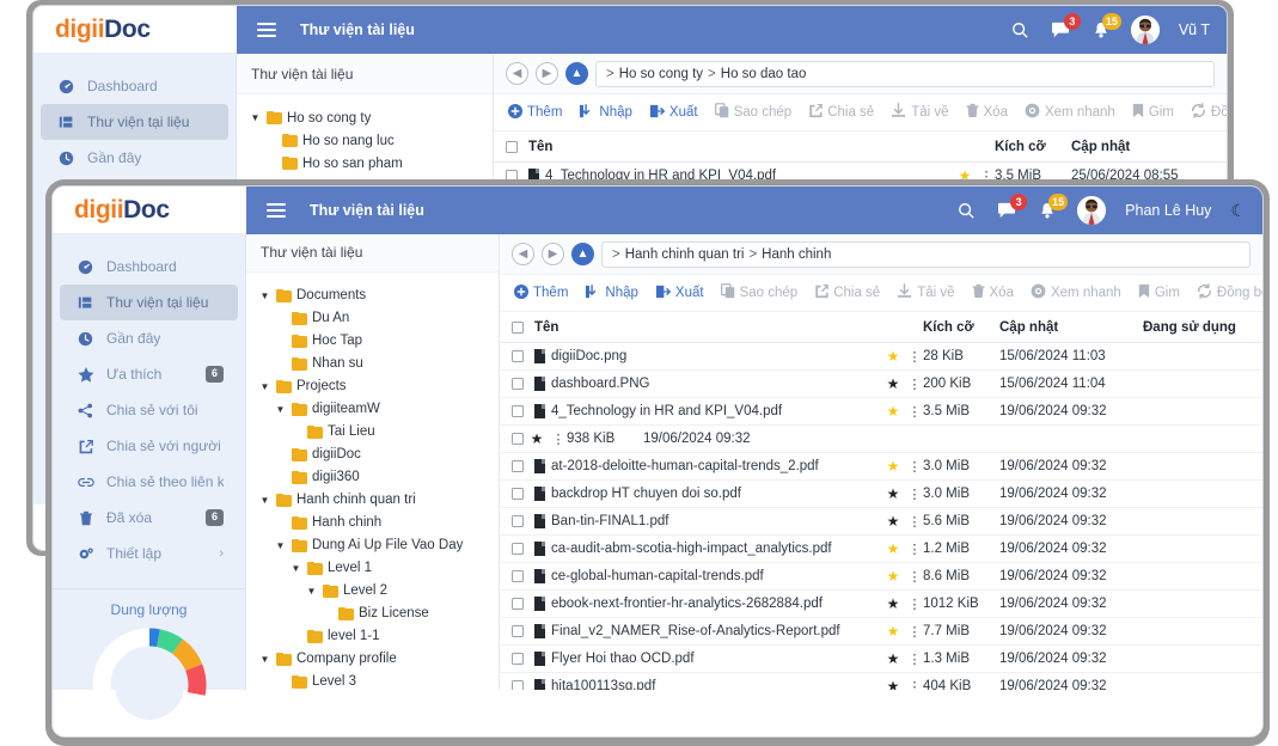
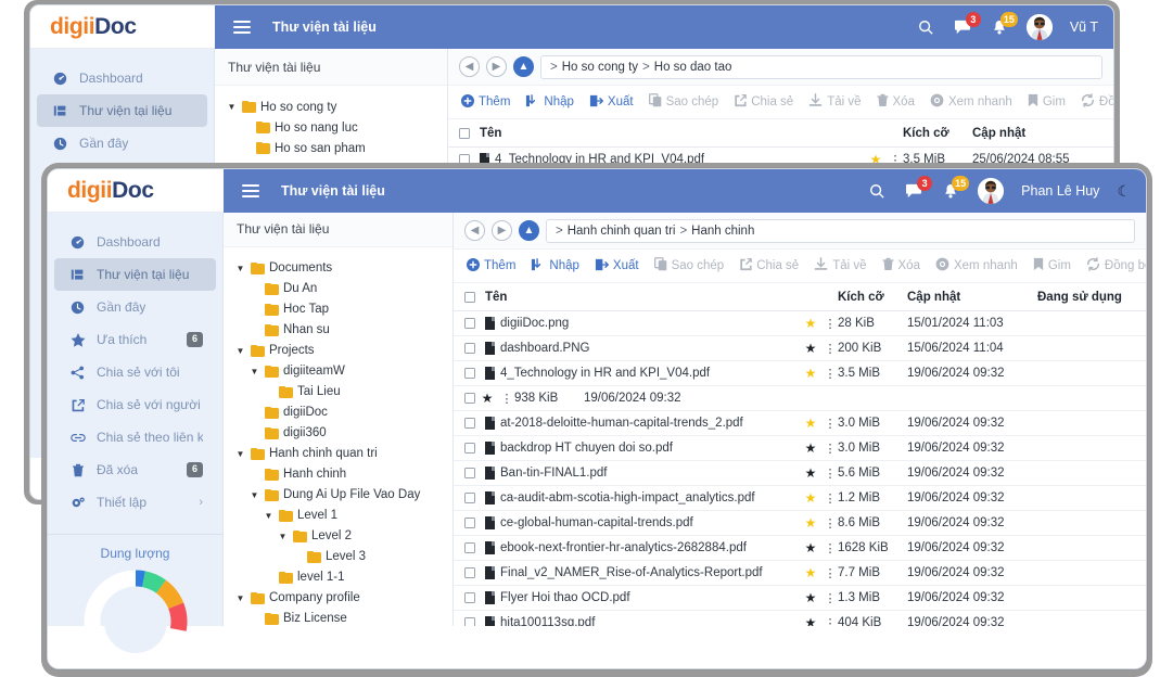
  digiiDoc
  Thư viện tài liệu
  3
  15
  Vũ T
  Dashboard
  Thư viện tại liệu
  Gần đây
  Thư viện tài liệu
  ▼
  Ho so cong ty
  Ho so nang luc
  Ho so san pham
  ◀
  ▶
  ▲
  >
  Ho so cong ty
  >
  Ho so dao tao
  Thêm
  Nhập
  Xuất
  Sao chép
  Chia sẻ
  Tải về
  Xóa
  Xem nhanh
  Gim
  Tên
  Kích cỡ
  Cập nhật
  4_Technology in HR and KPI_V04.pdf
  ★
  ⋮
  3.5 MiB
  25/06/2024 08:55
  digiiDoc
  Thư viện tài liệu
  3
  15
  Phan Lê Huy
  ☾
  Dashboard
  Thư viện tại liệu
  Gần đây
  Ưa thích
  6
  Chia sẻ với tôi
  Chia sẻ với người
  Chia sẻ theo liên k
  Đã xóa
  6
  Thiết lập
  ›
  Dung lượng
  Thư viện tài liệu
  ▼
  Documents
  Du An
  Hoc Tap
  Nhan su
  ▼
  Projects
  ▼
  digiiteamW
  Tai Lieu
  digiiDoc
  digii360
  ▼
  Hanh chinh quan tri
  Hanh chinh
  ▼
  Dung Ai Up File Vao Day
  ▼
  Level 1
  ▼
  Level 2
- Biz License
+ Level 3
  level 1-1
  ▼
  Company profile
- Level 3
+ Biz License
  ◀
  ▶
  ▲
  >
  Hanh chinh quan tri
  >
  Hanh chinh
  Thêm
  Nhập
  Xuất
  Sao chép
  Chia sẻ
  Tải về
  Xóa
  Xem nhanh
  Gim
  Đồng b
  Tên
  Kích cỡ
  Cập nhật
  Đang sử dụng
  digiiDoc.png
  ★
  ⋮
  28 KiB
- 15/06/2024 11:03
+ 15/01/2024 11:03
  dashboard.PNG
  ★
  ⋮
  200 KiB
  15/06/2024 11:04
  4_Technology in HR and KPI_V04.pdf
  ★
  ⋮
  3.5 MiB
  19/06/2024 09:32
  ★
  ⋮
  938 KiB
  19/06/2024 09:32
  at-2018-deloitte-human-capital-trends_2.pdf
  ★
  ⋮
  3.0 MiB
  19/06/2024 09:32
  backdrop HT chuyen doi so.pdf
  ★
  ⋮
  3.0 MiB
  19/06/2024 09:32
  Ban-tin-FINAL1.pdf
  ★
  ⋮
  5.6 MiB
  19/06/2024 09:32
  ca-audit-abm-scotia-high-impact_analytics.pdf
  ★
  ⋮
  1.2 MiB
  19/06/2024 09:32
  ce-global-human-capital-trends.pdf
  ★
  ⋮
  8.6 MiB
  19/06/2024 09:32
  ebook-next-frontier-hr-analytics-2682884.pdf
  ★
  ⋮
- 1012 KiB
+ 1628 KiB
  19/06/2024 09:32
  Final_v2_NAMER_Rise-of-Analytics-Report.pdf
  ★
  ⋮
  7.7 MiB
  19/06/2024 09:32
  Flyer Hoi thao OCD.pdf
  ★
  ⋮
  1.3 MiB
  19/06/2024 09:32
  hita100113sg.pdf
  ★
  ⋮
  404 KiB
  19/06/2024 09:32
